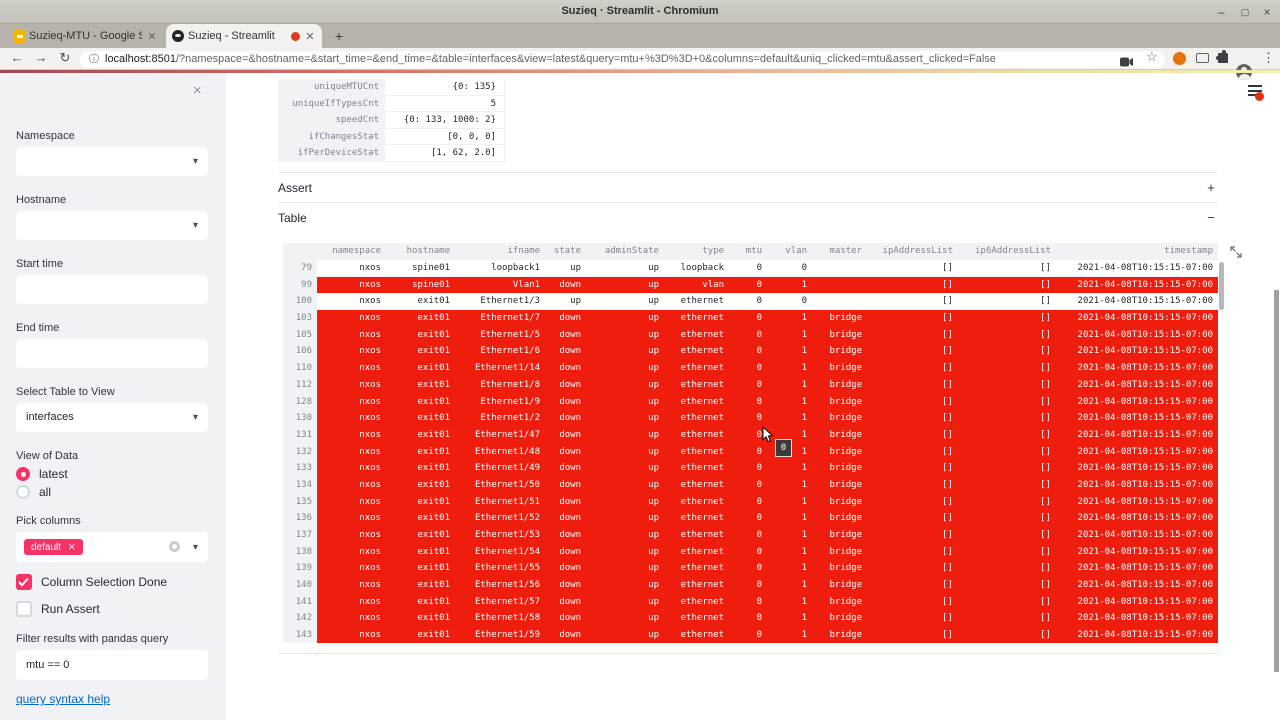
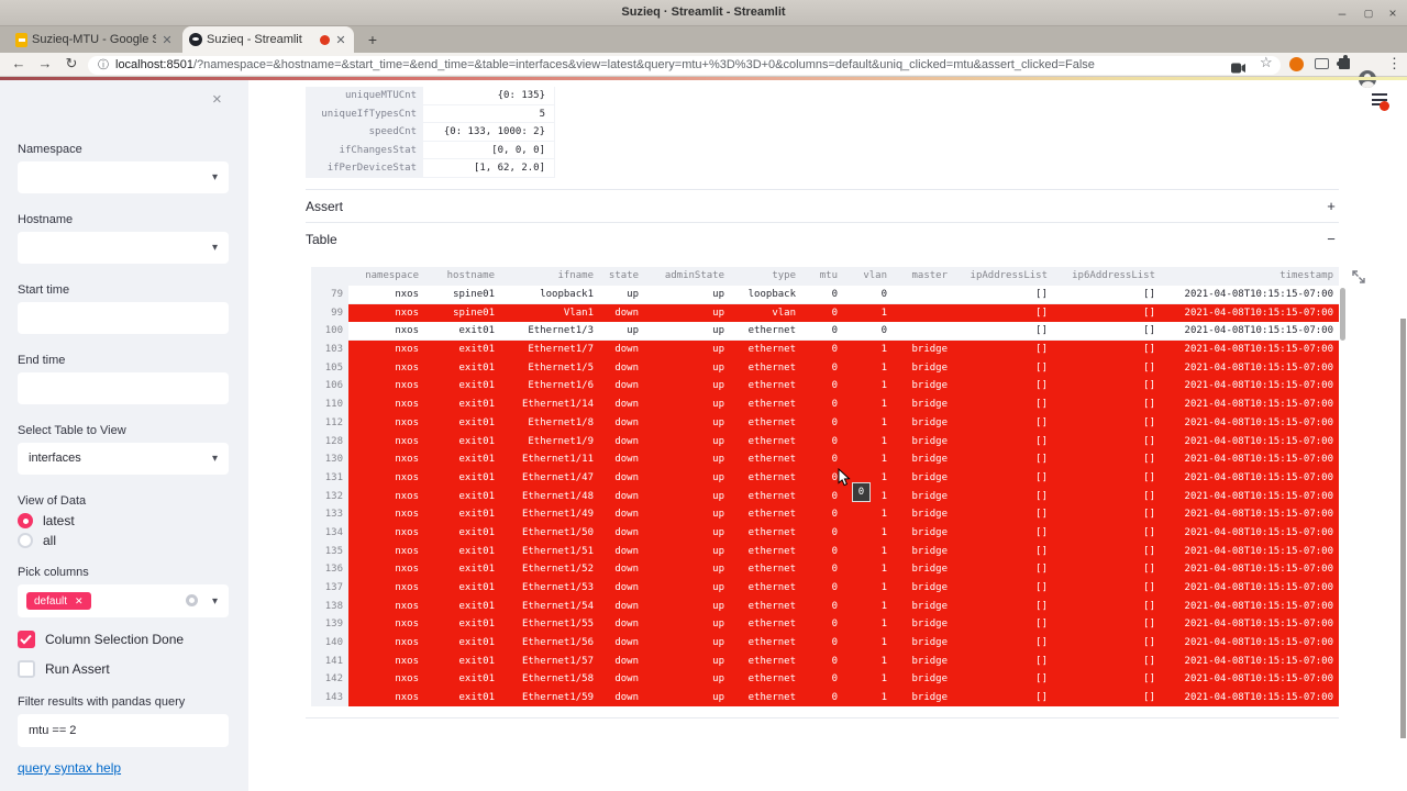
- Suzieq · Streamlit - Chromium
+ Suzieq · Streamlit - Streamlit
  –
  ▢
  ×
  Suzieq-MTU - Google
  ✕
  Suzieq - Streamlit
  ✕
  +
  ←
  →
  ↻
  ⓘ
  localhost:8501/?namespace=&hostname=&start_time=&end_time=&table=interfaces&view=latest&query=mtu+%3D%3D+0&columns=default&uniq_clicked=mtu&assert_clicked=False
  ☆
  ⋮
  ×
  Namespace
  ▾
  Hostname
  ▾
  Start time
  End time
  Select Table to View
  interfaces
  ▾
  View of Data
  latest
  all
  Pick columns
  default
  ✕
  ▾
  Column Selection Done
  Run Assert
  Filter results with pandas query
- mtu == 0
+ mtu == 2
  query syntax help
  uniqueMTUCnt
  {0: 135}
  uniqueIfTypesCnt
  5
  speedCnt
  {0: 133, 1000: 2}
  ifChangesStat
  [0, 0, 0]
  ifPerDeviceStat
  [1, 62, 2.0]
  Assert
  +
  Table
  −
  namespace
  hostname
  ifname
  state
  adminState
  type
  mtu
  vlan
  master
  ipAddressList
  ip6AddressList
  timestamp
  79
  nxos
  spine01
  loopback1
  up
  up
  loopback
  0
  0
  []
  []
  2021-04-08T10:15:15-07:00
  99
  nxos
  spine01
  Vlan1
  down
  up
  vlan
  0
  1
  []
  []
  2021-04-08T10:15:15-07:00
  100
  nxos
  exit01
  Ethernet1/3
  up
  up
  ethernet
  0
  0
  []
  []
  2021-04-08T10:15:15-07:00
  103
  nxos
  exit01
  Ethernet1/7
  down
  up
  ethernet
  0
  1
  bridge
  []
  []
  2021-04-08T10:15:15-07:00
  105
  nxos
  exit01
  Ethernet1/5
  down
  up
  ethernet
  0
  1
  bridge
  []
  []
  2021-04-08T10:15:15-07:00
  106
  nxos
  exit01
  Ethernet1/6
  down
  up
  ethernet
  0
  1
  bridge
  []
  []
  2021-04-08T10:15:15-07:00
  110
  nxos
  exit01
  Ethernet1/14
  down
  up
  ethernet
  0
  1
  bridge
  []
  []
  2021-04-08T10:15:15-07:00
  112
  nxos
  exit01
  Ethernet1/8
  down
  up
  ethernet
  0
  1
  bridge
  []
  []
  2021-04-08T10:15:15-07:00
  128
  nxos
  exit01
  Ethernet1/9
  down
  up
  ethernet
  0
  1
  bridge
  []
  []
  2021-04-08T10:15:15-07:00
  130
  nxos
  exit01
- Ethernet1/2
+ Ethernet1/11
  down
  up
  ethernet
  0
  1
  bridge
  []
  []
  2021-04-08T10:15:15-07:00
  131
  nxos
  exit01
  Ethernet1/47
  down
  up
  ethernet
  0
  1
  bridge
  []
  []
  2021-04-08T10:15:15-07:00
  132
  nxos
  exit01
  Ethernet1/48
  down
  up
  ethernet
  0
  1
  bridge
  []
  []
  2021-04-08T10:15:15-07:00
  133
  nxos
  exit01
  Ethernet1/49
  down
  up
  ethernet
  0
  1
  bridge
  []
  []
  2021-04-08T10:15:15-07:00
  134
  nxos
  exit01
  Ethernet1/50
  down
  up
  ethernet
  0
  1
  bridge
  []
  []
  2021-04-08T10:15:15-07:00
  135
  nxos
  exit01
  Ethernet1/51
  down
  up
  ethernet
  0
  1
  bridge
  []
  []
  2021-04-08T10:15:15-07:00
  136
  nxos
  exit01
  Ethernet1/52
  down
  up
  ethernet
  0
  1
  bridge
  []
  []
  2021-04-08T10:15:15-07:00
  137
  nxos
  exit01
  Ethernet1/53
  down
  up
  ethernet
  0
  1
  bridge
  []
  []
  2021-04-08T10:15:15-07:00
  138
  nxos
  exit01
  Ethernet1/54
  down
  up
  ethernet
  0
  1
  bridge
  []
  []
  2021-04-08T10:15:15-07:00
  139
  nxos
  exit01
  Ethernet1/55
  down
  up
  ethernet
  0
  1
  bridge
  []
  []
  2021-04-08T10:15:15-07:00
  140
  nxos
  exit01
  Ethernet1/56
  down
  up
  ethernet
  0
  1
  bridge
  []
  []
  2021-04-08T10:15:15-07:00
  141
  nxos
  exit01
  Ethernet1/57
  down
  up
  ethernet
  0
  1
  bridge
  []
  []
  2021-04-08T10:15:15-07:00
  142
  nxos
  exit01
  Ethernet1/58
  down
  up
  ethernet
  0
  1
  bridge
  []
  []
  2021-04-08T10:15:15-07:00
  143
  nxos
  exit01
  Ethernet1/59
  down
  up
  ethernet
  0
  1
  bridge
  []
  []
  2021-04-08T10:15:15-07:00
  0
